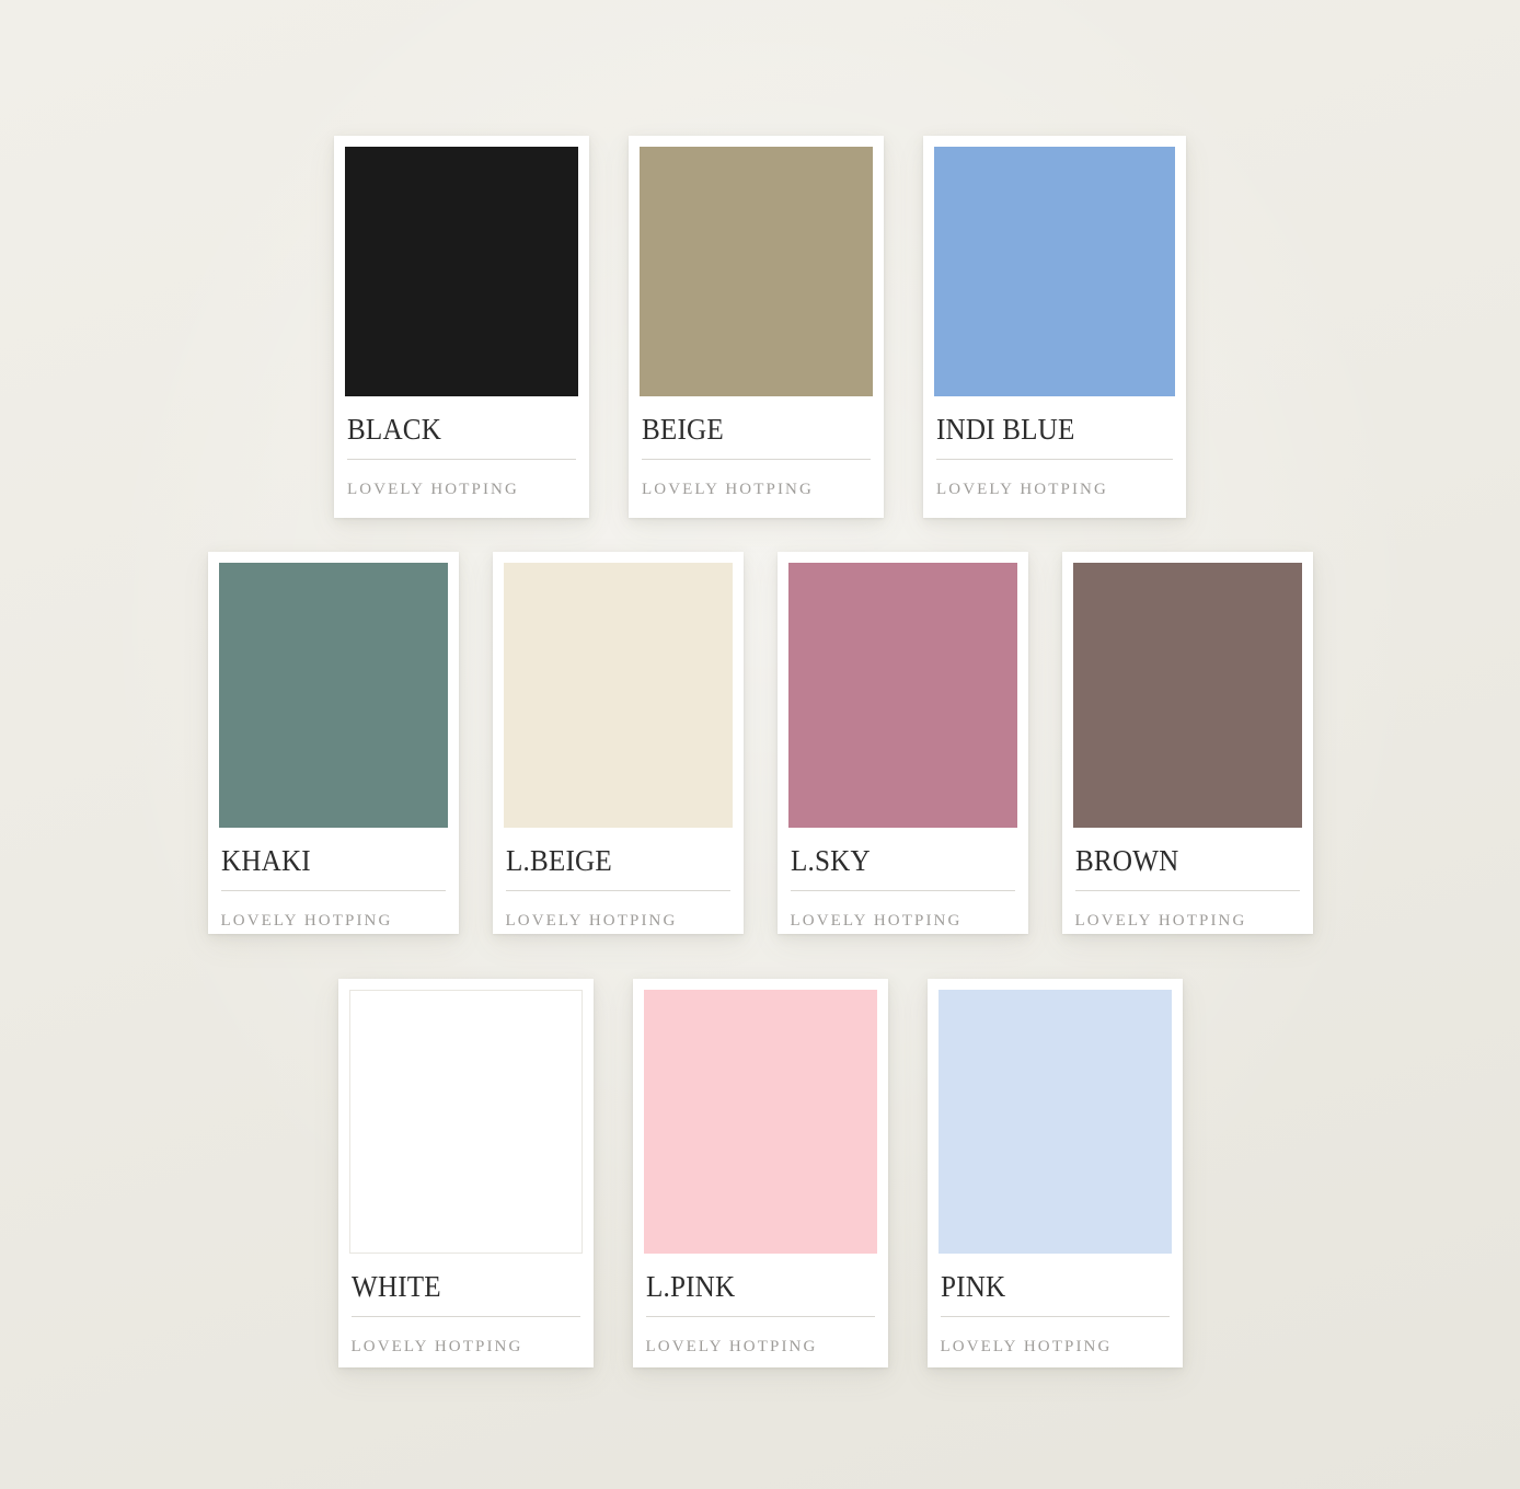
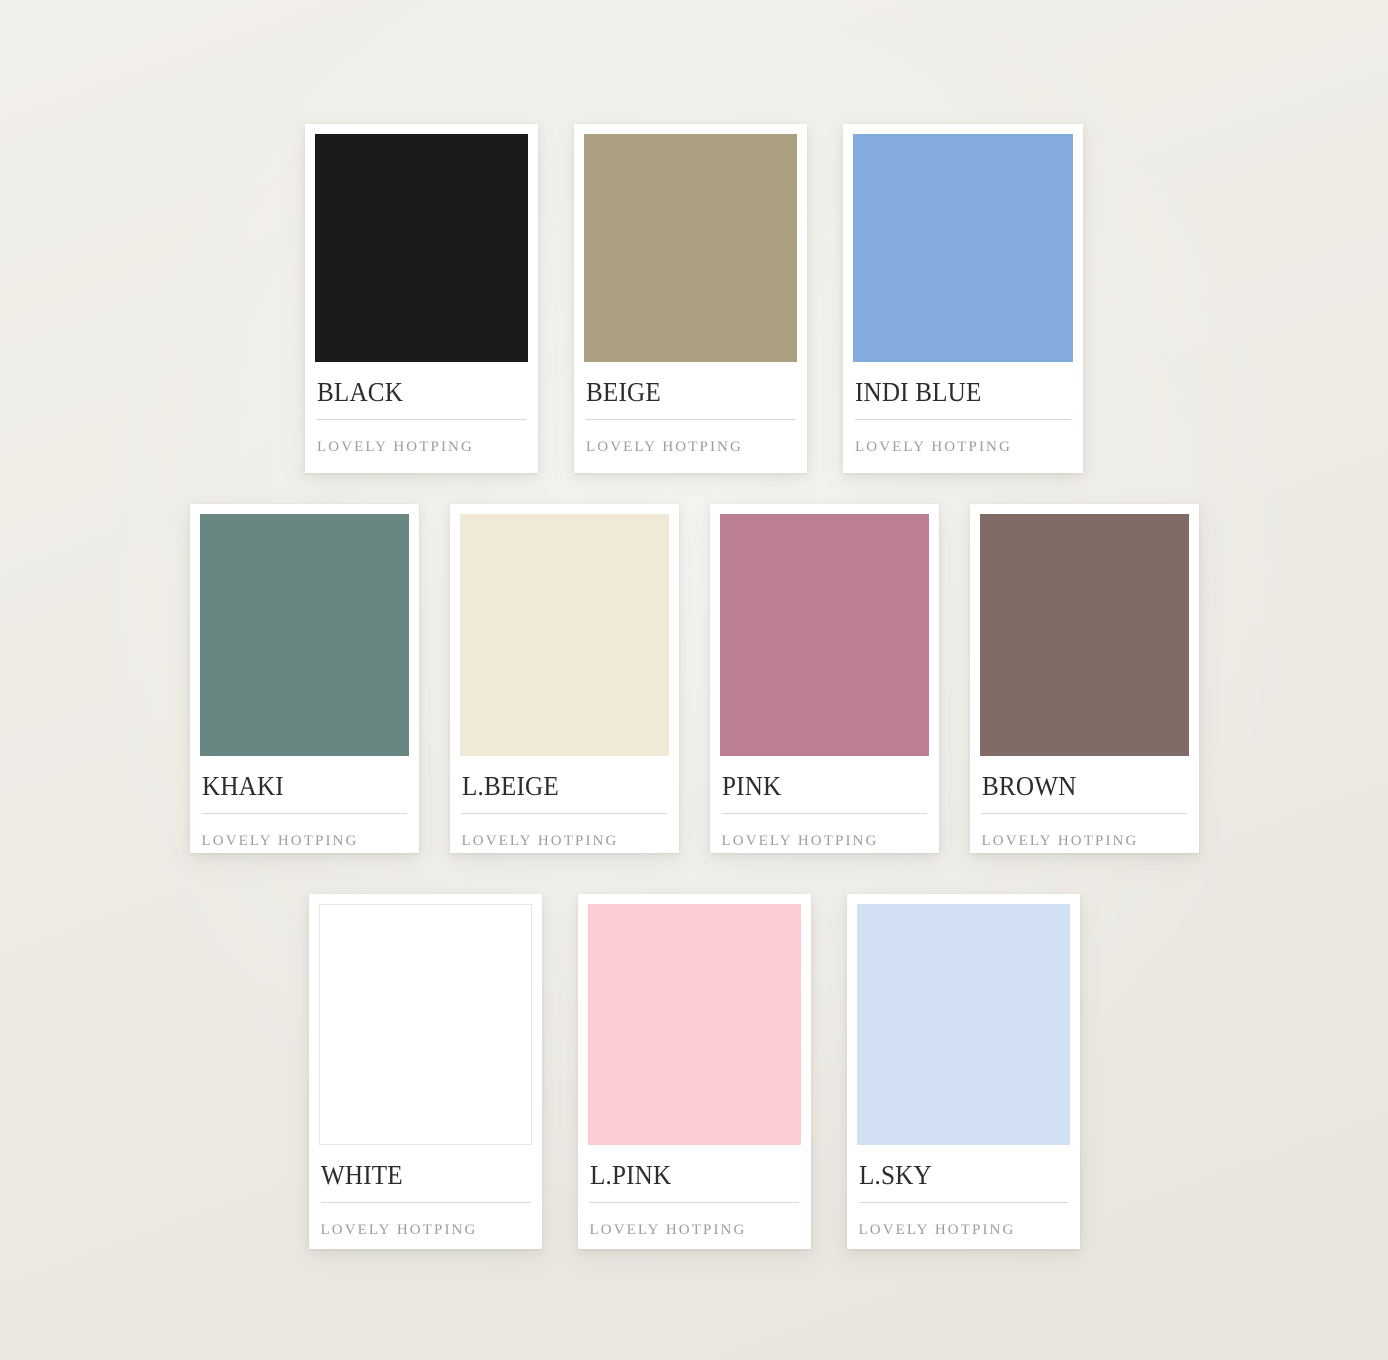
  BLACK
  LOVELY HOTPING
  BEIGE
  LOVELY HOTPING
  INDI BLUE
  LOVELY HOTPING
  KHAKI
  LOVELY HOTPING
  L.BEIGE
  LOVELY HOTPING
- L.SKY
+ PINK
  LOVELY HOTPING
  BROWN
  LOVELY HOTPING
  WHITE
  LOVELY HOTPING
  L.PINK
  LOVELY HOTPING
- PINK
+ L.SKY
  LOVELY HOTPING
